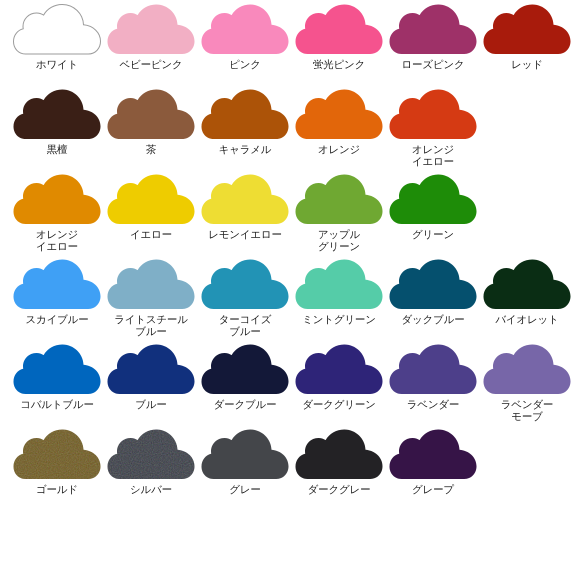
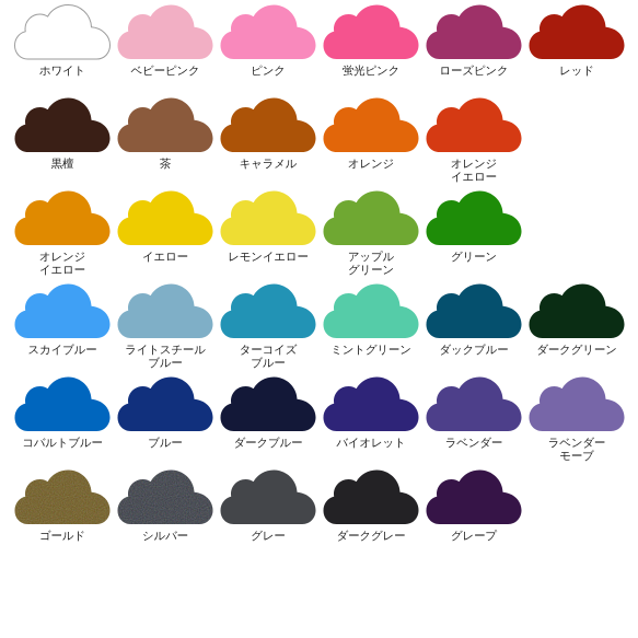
  ホワイト
  ベビーピンク
  ピンク
  蛍光ピンク
  ローズピンク
  レッド
  黒檀
  茶
  キャラメル
  オレンジ
  オレンジ
  イエロー
  オレンジ
  イエロー
  イエロー
  レモンイエロー
  アップル
  グリーン
  グリーン
  スカイブルー
  ライトスチール
  ブルー
  ターコイズ
  ブルー
  ミントグリーン
  ダックブルー
- バイオレット
+ ダークグリーン
  コバルトブルー
  ブルー
  ダークブルー
- ダークグリーン
+ バイオレット
  ラベンダー
  ラベンダー
  モーブ
  ゴールド
  シルバー
  グレー
  ダークグレー
  グレープ
